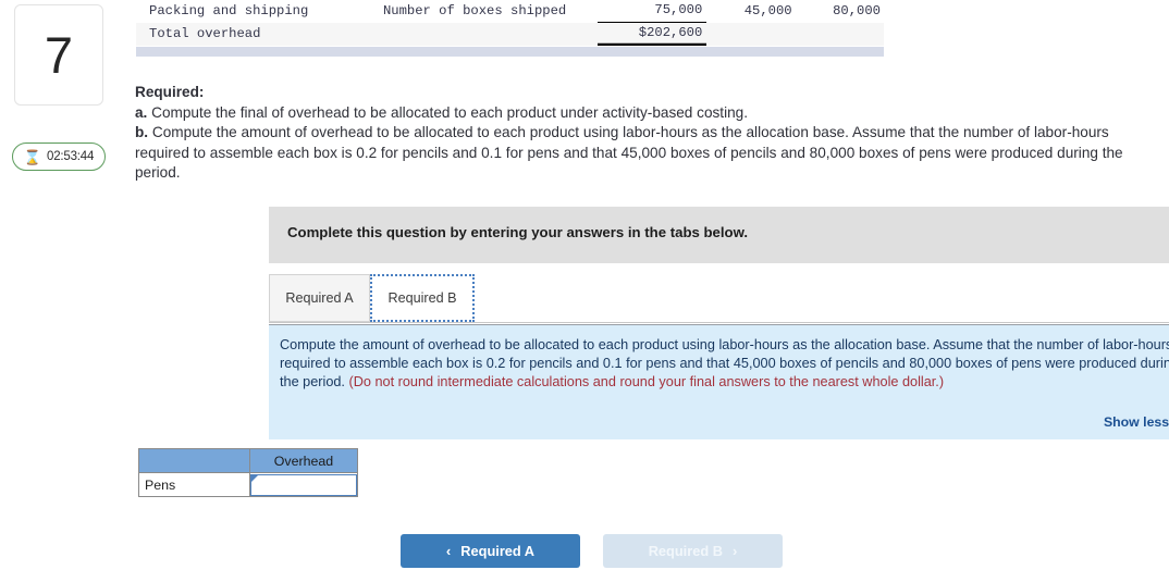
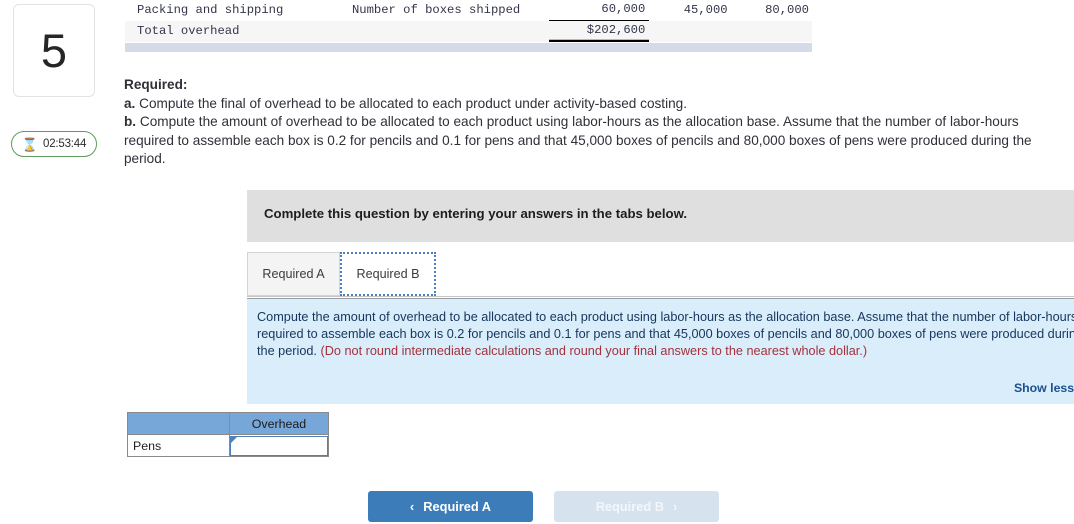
- 7
+ 5
  ⌛
  02:53:44
- Packing and shipping	Number of boxes shipped	75,000	45,000	80,000
+ Packing and shipping	Number of boxes shipped	60,000	45,000	80,000
  Total overhead		$202,600
  Required:
  a. Compute the final of overhead to be allocated to each product under activity-based costing.
  b. Compute the amount of overhead to be allocated to each product using labor-hours as the allocation base. Assume that the number of labor-hours required to assemble each box is 0.2 for pencils and 0.1 for pens and that 45,000 boxes of pencils and 80,000 boxes of pens were produced during the period.
  Complete this question by entering your answers in the tabs below.
  Required A
  Required B
  Compute the amount of overhead to be allocated to each product using labor-hours as the allocation base. Assume that the number of labor-hour required to assemble each box is 0.2 for pencils and 0.1 for pens and that 45,000 boxes of pencils and 80,000 boxes of pens were produced durin the period. (Do not round intermediate calculations and round your final answers to the nearest whole dollar.)
  Show less
  	Overhead
  Pens
  ‹
  Required A
  Required B
  ›
